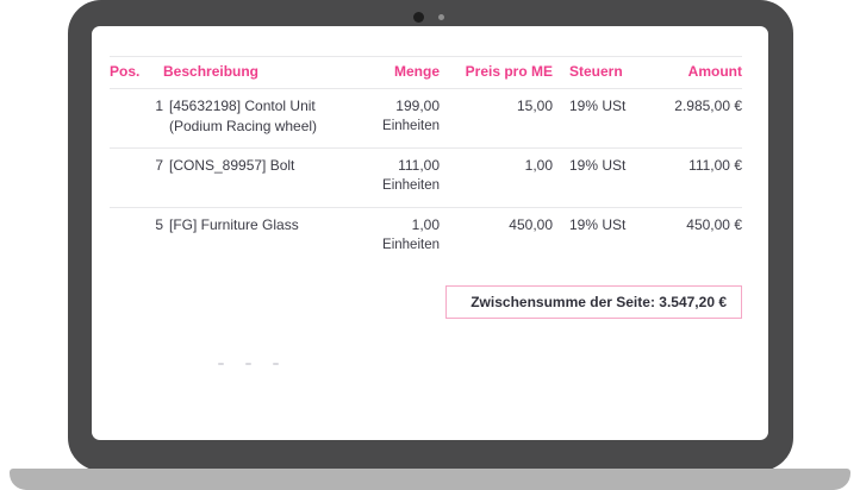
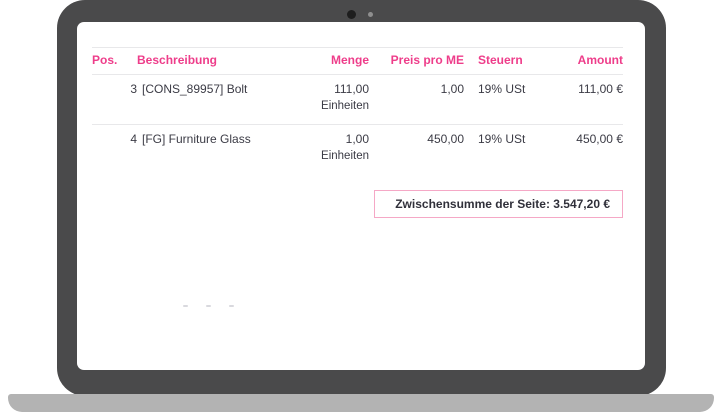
  Pos.	Beschreibung	Menge	Preis pro ME	Steuern	Amount
- 1	[45632198] Contol Unit (Podium Racing wheel)	199,00Einheiten	15,00	19% USt	2.985,00 €
- 7	[CONS_89957] Bolt	111,00Einheiten	1,00	19% USt	111,00 €
+ 3	[CONS_89957] Bolt	111,00Einheiten	1,00	19% USt	111,00 €
- 5	[FG] Furniture Glass	1,00Einheiten	450,00	19% USt	450,00 €
+ 4	[FG] Furniture Glass	1,00Einheiten	450,00	19% USt	450,00 €
  Zwischensumme der Seite:
  3.547,20 €
